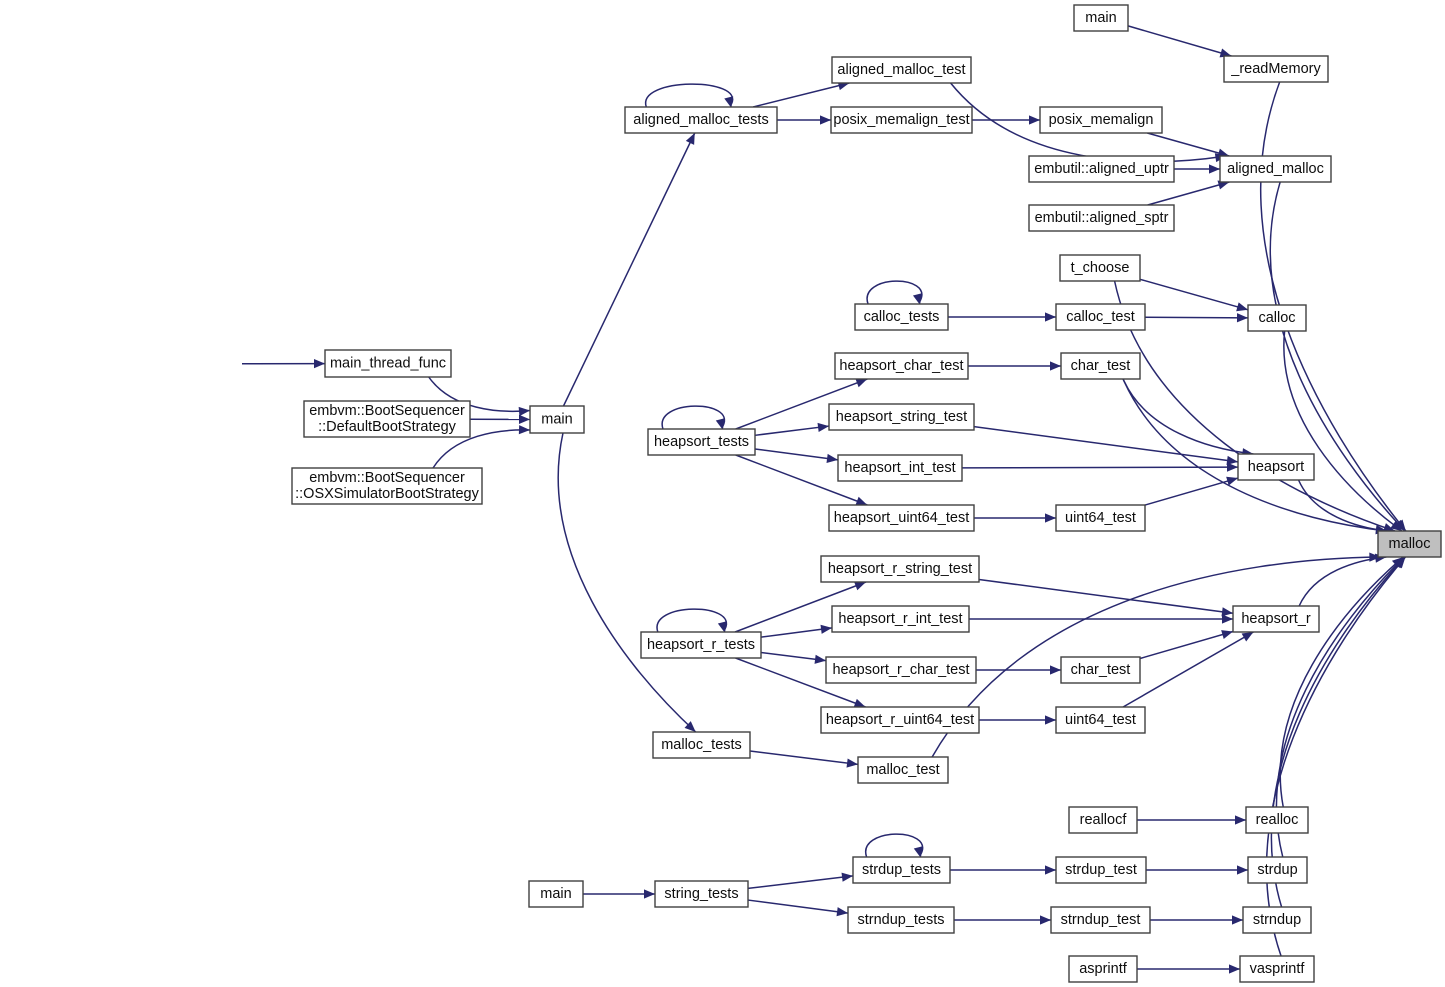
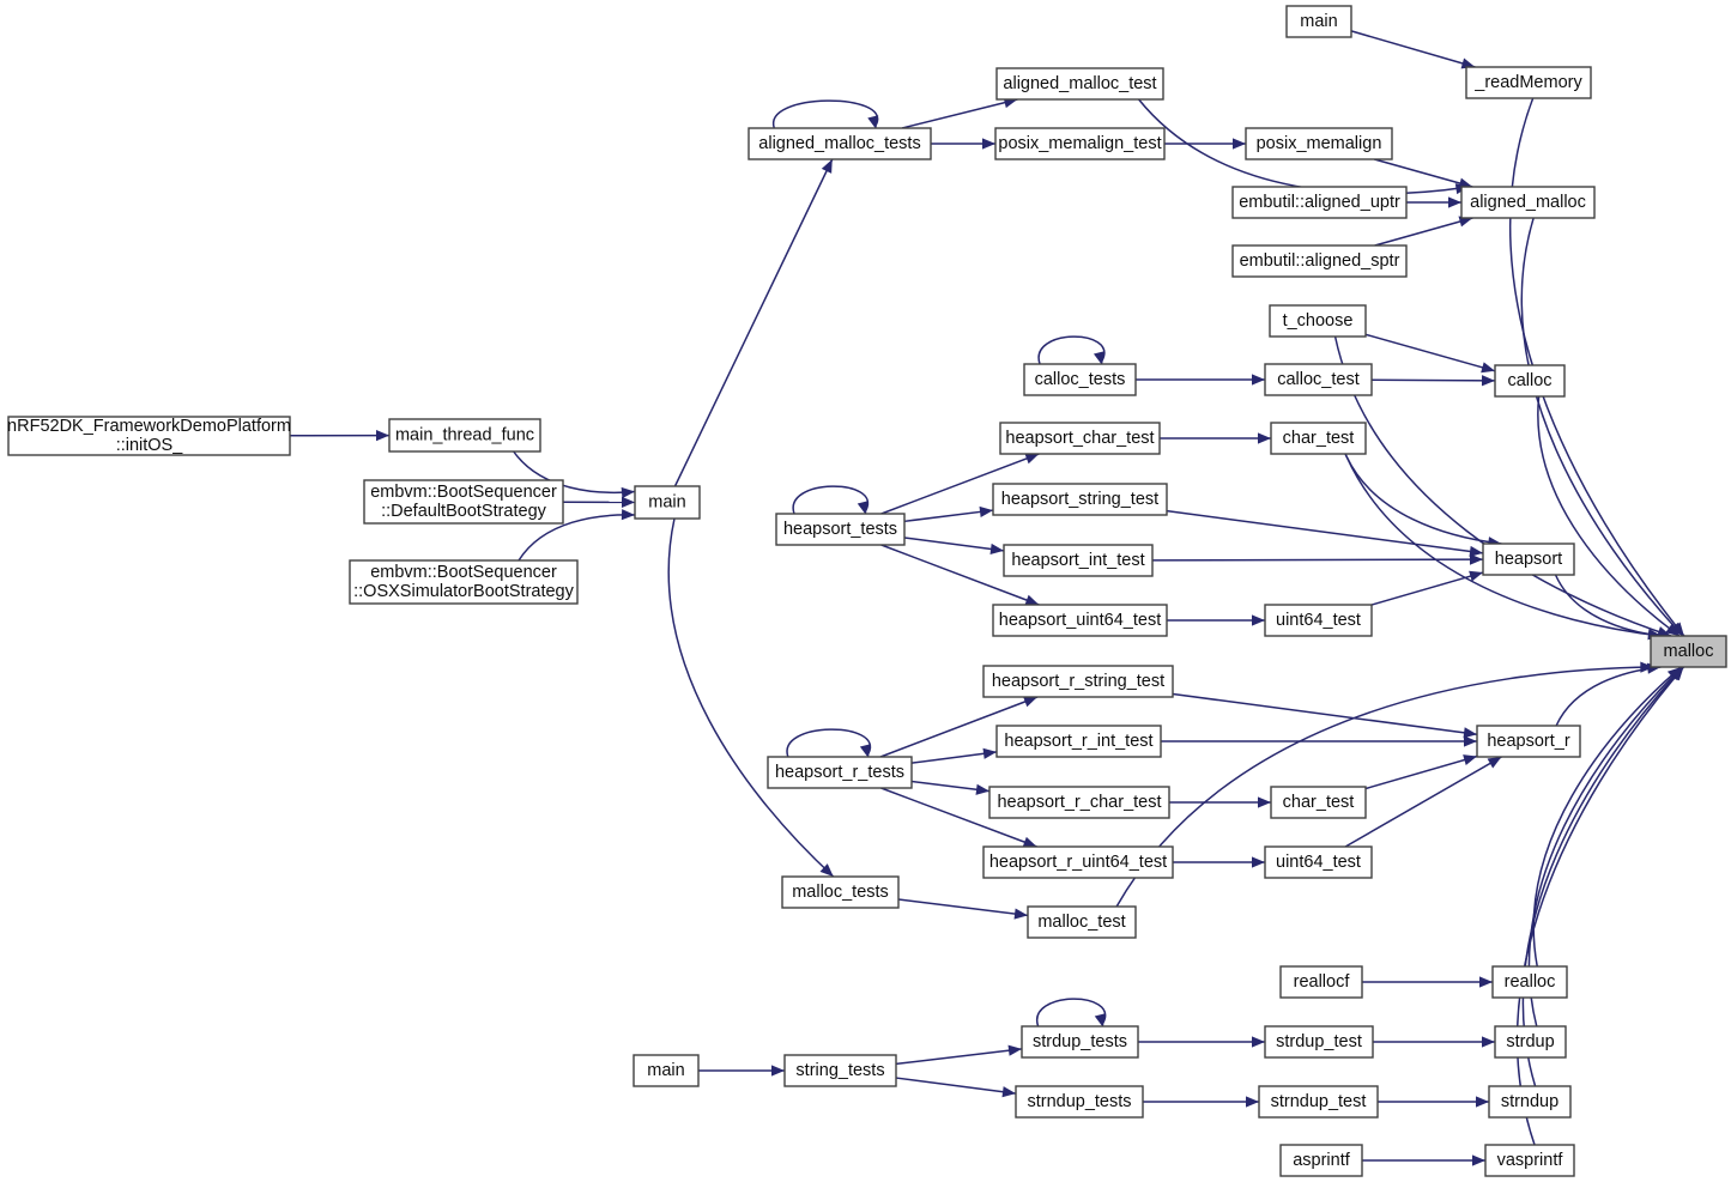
+ nRF52DK_FrameworkDemoPlatform
+ ::initOS_
  main_thread_func
  embvm::BootSequencer
  ::DefaultBootStrategy
  embvm::BootSequencer
  ::OSXSimulatorBootStrategy
  main
  aligned_malloc_tests
  aligned_malloc_test
  posix_memalign_test
  posix_memalign
  embutil::aligned_uptr
  embutil::aligned_sptr
  main
  _readMemory
  aligned_malloc
  calloc_tests
  calloc_test
  t_choose
  calloc
  heapsort_tests
  heapsort_char_test
  heapsort_string_test
  heapsort_int_test
  heapsort_uint64_test
  char_test
  uint64_test
  heapsort
  heapsort_r_tests
  heapsort_r_string_test
  heapsort_r_int_test
  heapsort_r_char_test
  heapsort_r_uint64_test
  char_test
  uint64_test
  heapsort_r
  malloc_tests
  malloc_test
  malloc
  main
  string_tests
  strdup_tests
  strndup_tests
  reallocf
  strdup_test
  strndup_test
  asprintf
  realloc
  strdup
  strndup
  vasprintf
